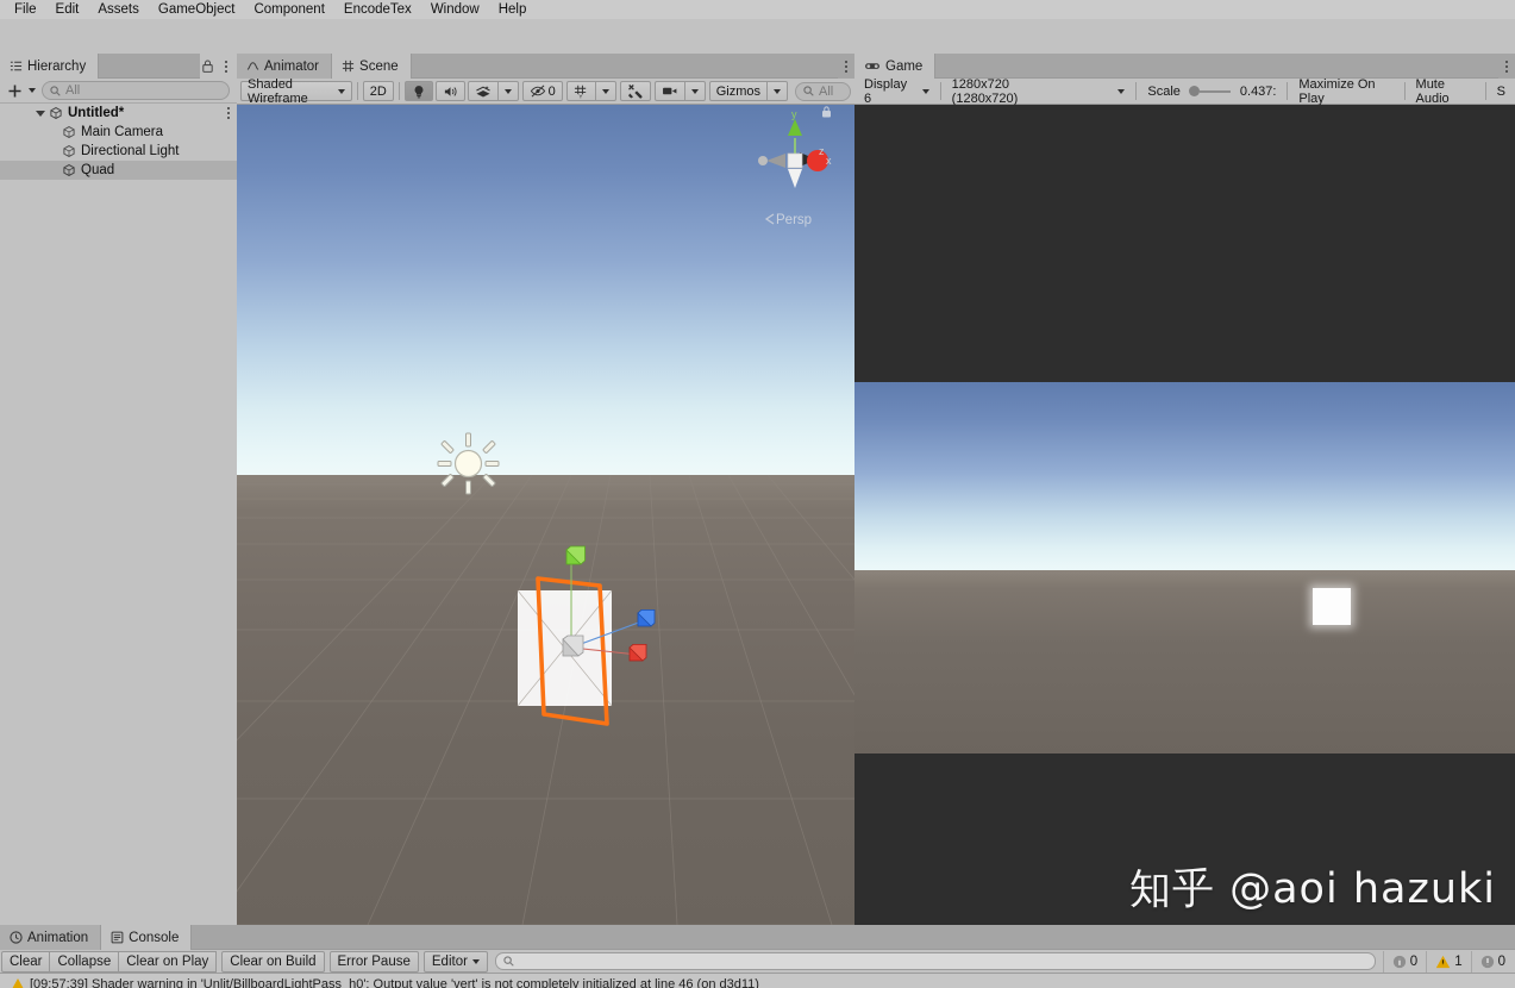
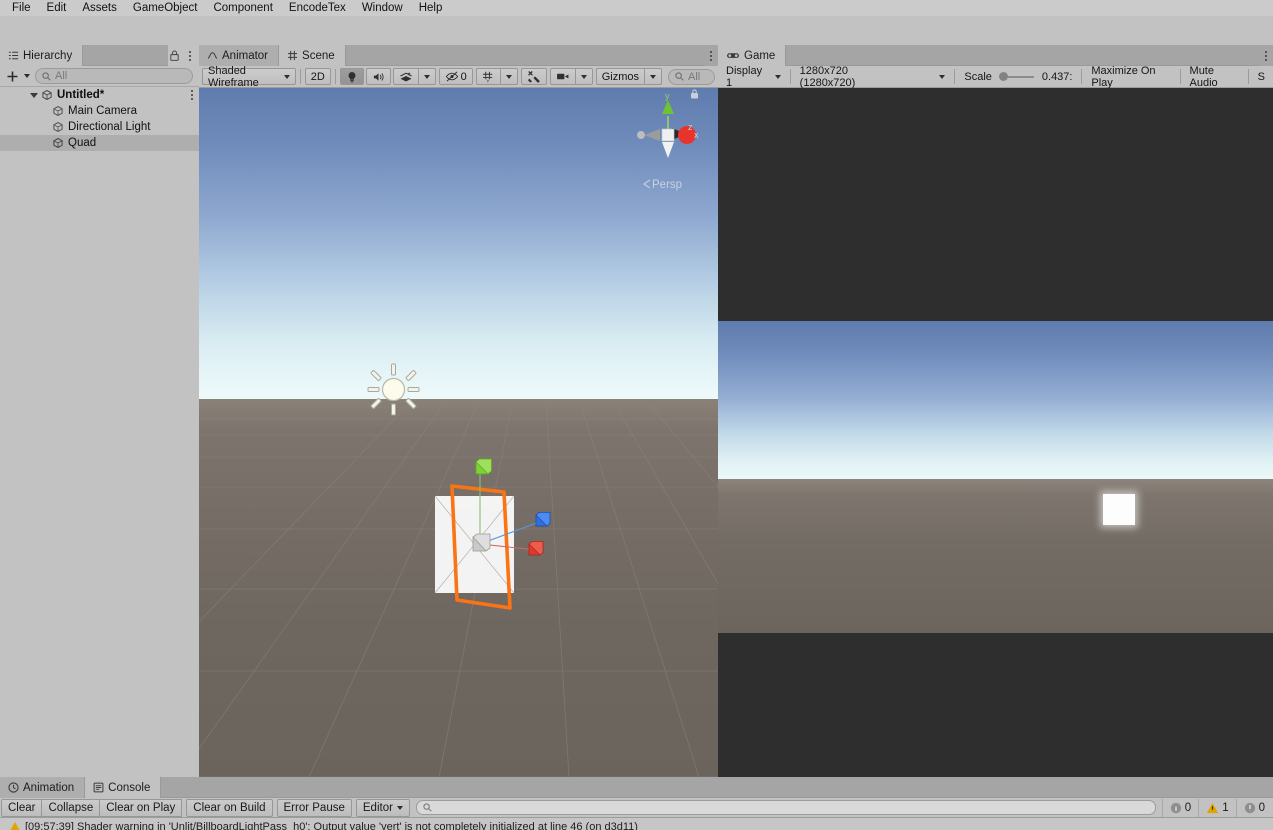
  File
  Edit
  Assets
  GameObject
  Component
  EncodeTex
  Window
  Help
  Hierarchy
  All
  Untitled*
  Main Camera
  Directional Light
  Quad
  Animator
  Scene
  Shaded Wireframe
  2D
  0
  Gizmos
  All
  y
  z
  x
  Persp
  Game
- Display 6
+ Display 1
  1280x720 (1280x720)
  Scale
  0.437:
  Maximize On Play
  Mute Audio
  S
- 知乎 @aoi hazuki
  Animation
  Console
  Clear
  Collapse
  Clear on Play
  Clear on Build
  Error Pause
  Editor
  0
  1
  0
  [09:57:39] Shader warning in 'Unlit/BillboardLightPass_h0': Output value 'vert' is not completely initialized at line 46 (on d3d11)
